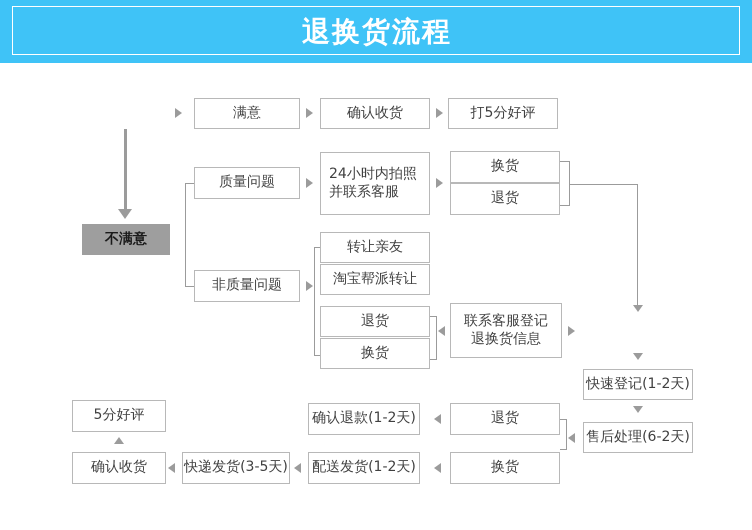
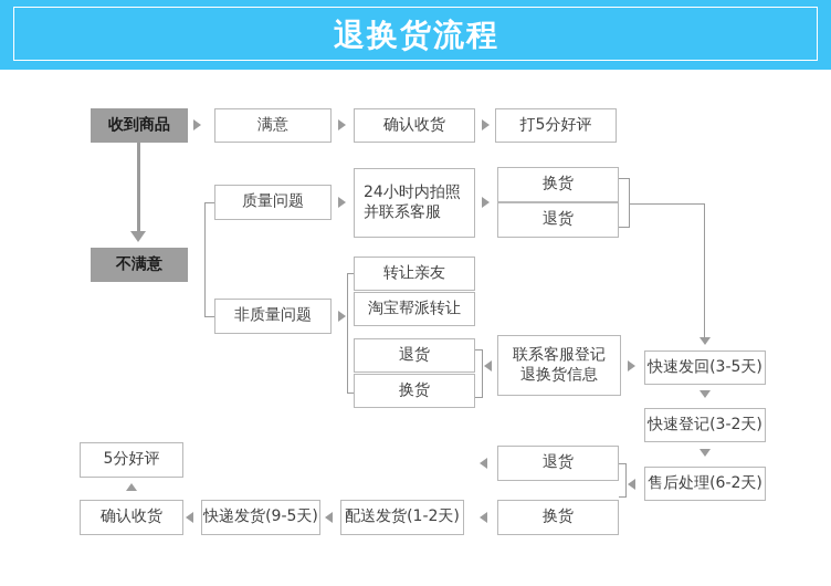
  退换货流程
+ 收到商品
  满意
  确认收货
  打5分好评
  不满意
  质量问题
  24小时内拍照
  并联系客服
  换货
  退货
  非质量问题
  转让亲友
  淘宝帮派转让
  退货
  换货
  联系客服登记
  退换货信息
+ 快速发回(3-5天)
- 快速登记(1-2天)
+ 快速登记(3-2天)
  售后处理(6-2天)
  退货
  换货
- 确认退款(1-2天)
  配送发货(1-2天)
- 快递发货(3-5天)
+ 快递发货(9-5天)
  确认收货
  5分好评
